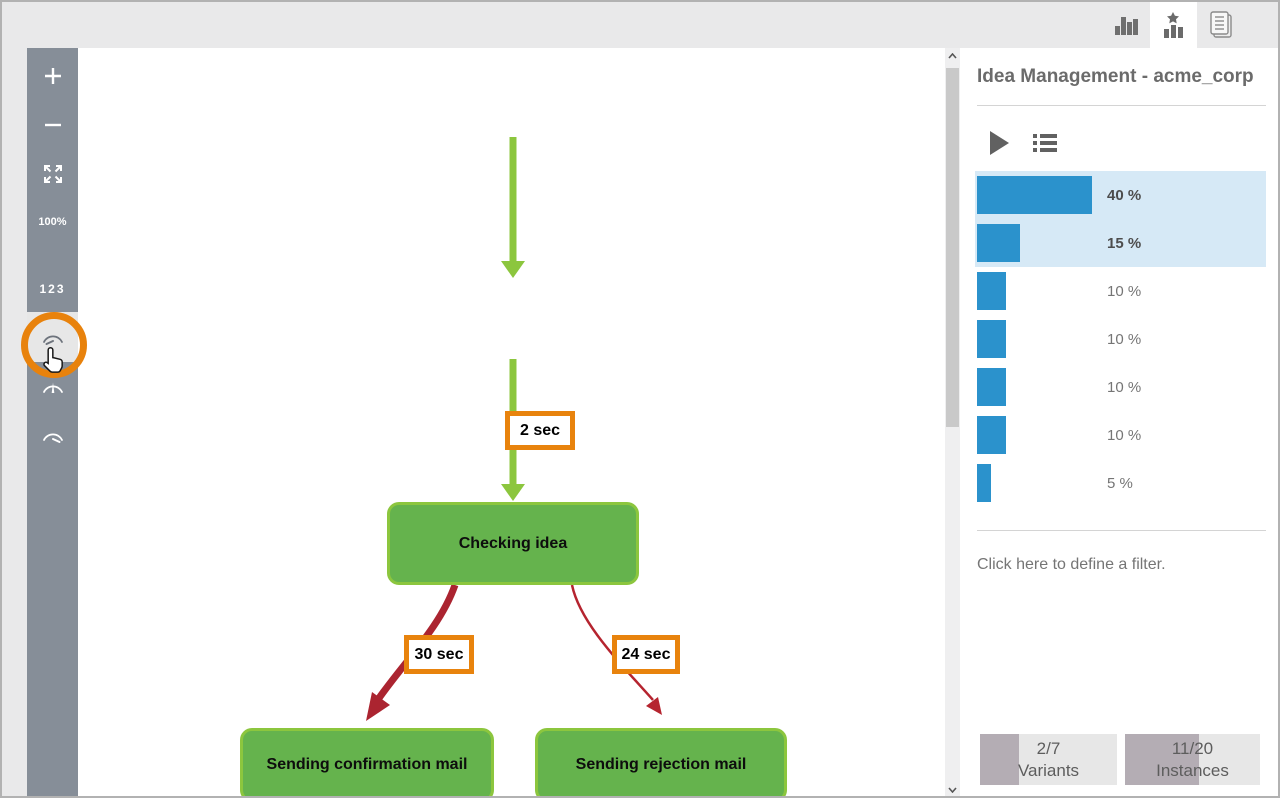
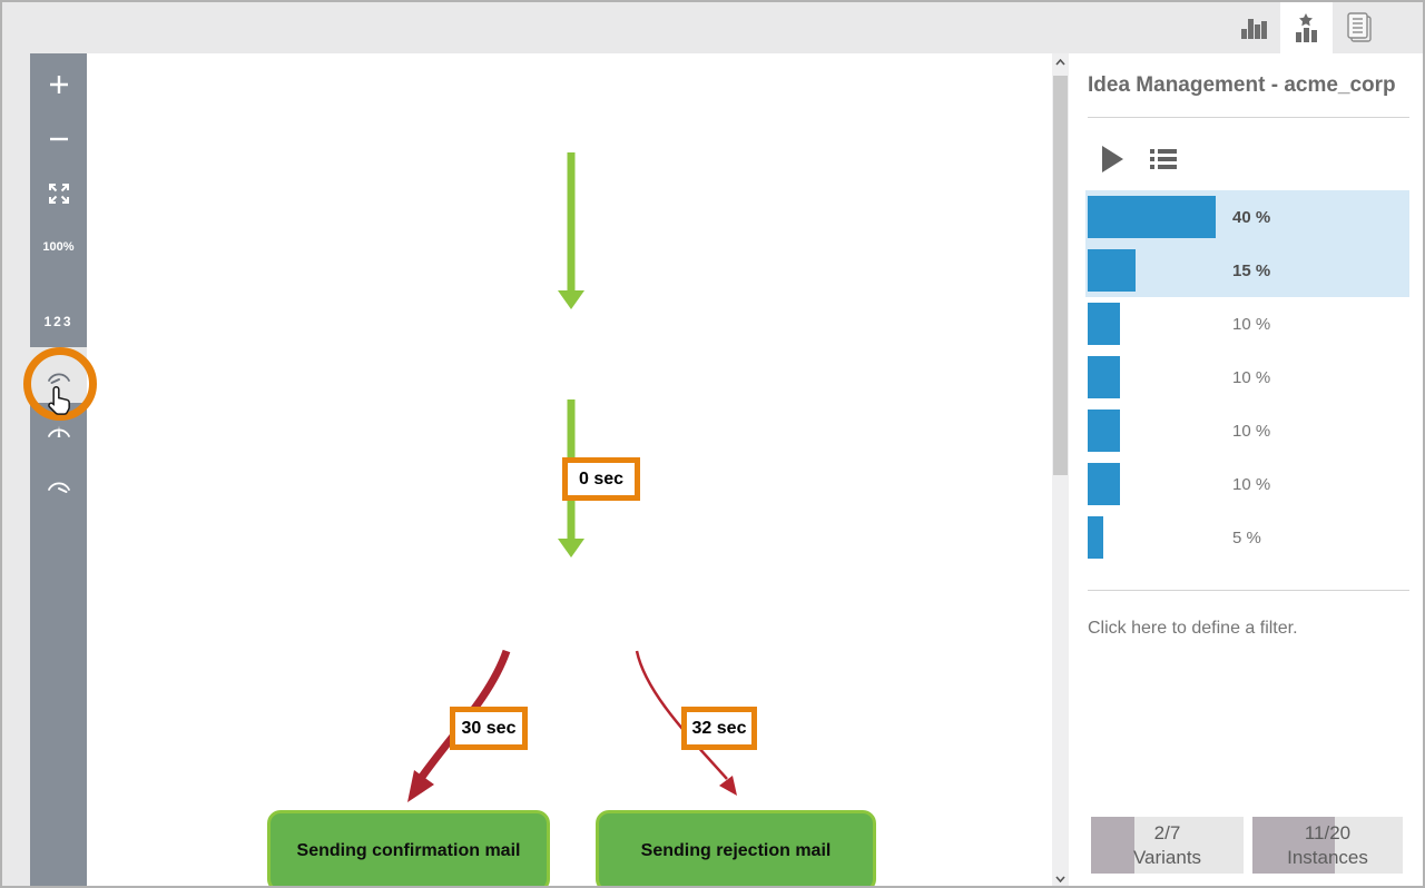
  100%
  123
- Checking idea
  Sending confirmation mail
  Sending rejection mail
- 2 sec
+ 0 sec
  30 sec
- 24 sec
+ 32 sec
  Idea Management - acme_corp
  40 %
  15 %
  10 %
  10 %
  10 %
  10 %
  5 %
  Click here to define a filter.
  2/7
  Variants
  11/20
  Instances
